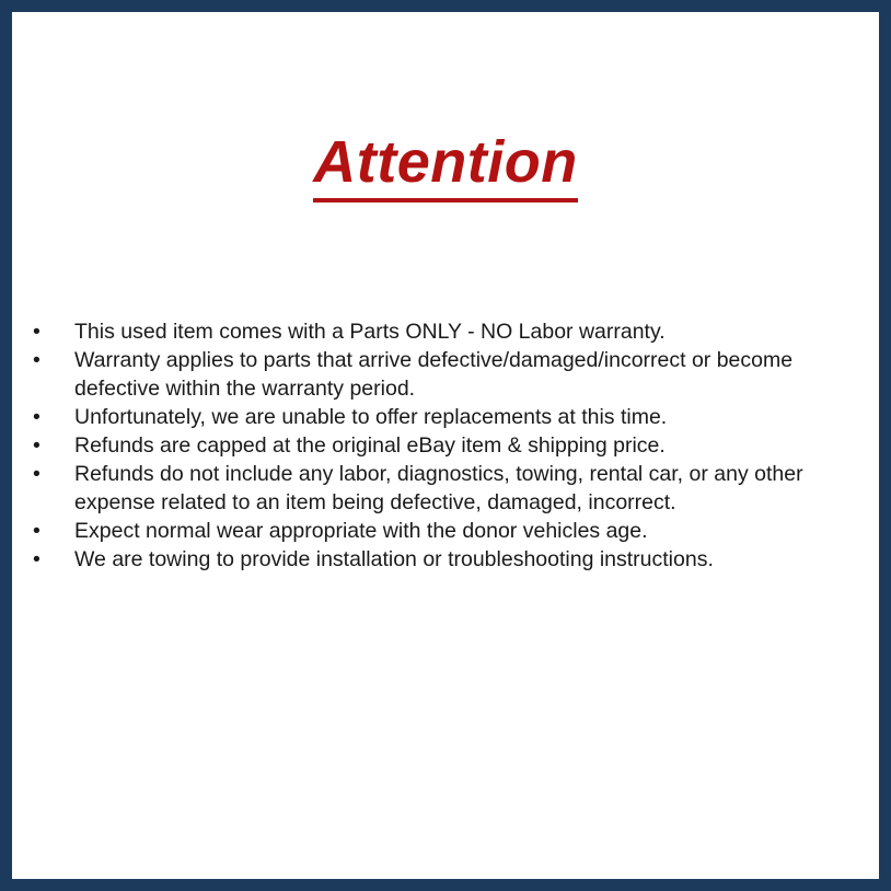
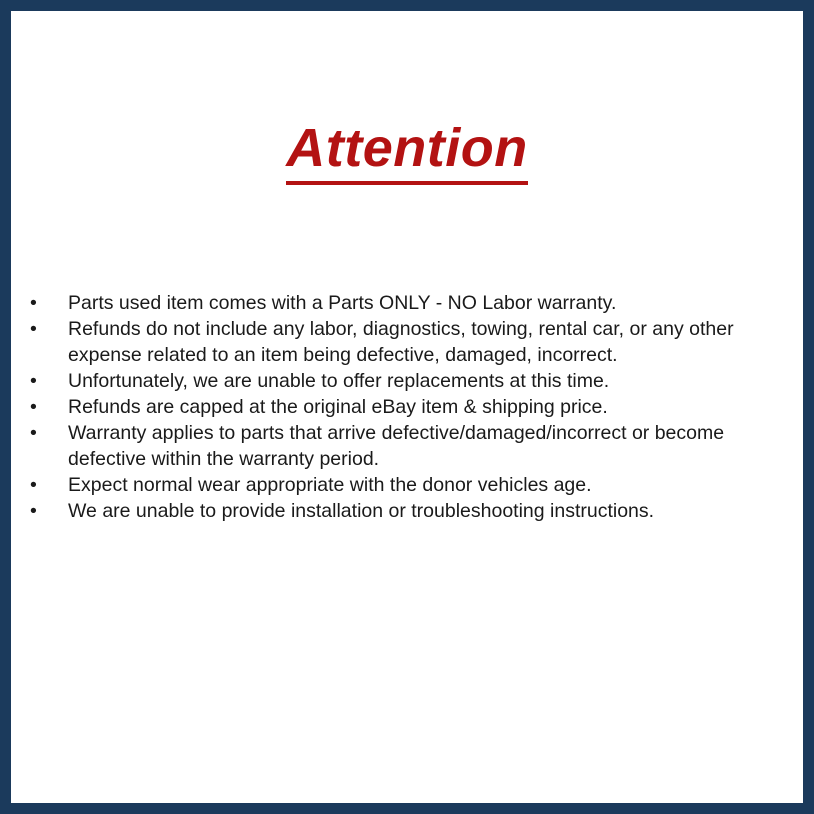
  Attention
  •
- This used item comes with a Parts ONLY - NO Labor warranty.
+ Parts used item comes with a Parts ONLY - NO Labor warranty.
  •
- Warranty applies to parts that arrive defective/damaged/incorrect or become defective within the warranty period.
+ Refunds do not include any labor, diagnostics, towing, rental car, or any other expense related to an item being defective, damaged, incorrect.
  •
  Unfortunately, we are unable to offer replacements at this time.
  •
  Refunds are capped at the original eBay item & shipping price.
  •
- Refunds do not include any labor, diagnostics, towing, rental car, or any other expense related to an item being defective, damaged, incorrect.
+ Warranty applies to parts that arrive defective/damaged/incorrect or become defective within the warranty period.
  •
  Expect normal wear appropriate with the donor vehicles age.
  •
- We are towing to provide installation or troubleshooting instructions.
+ We are unable to provide installation or troubleshooting instructions.
